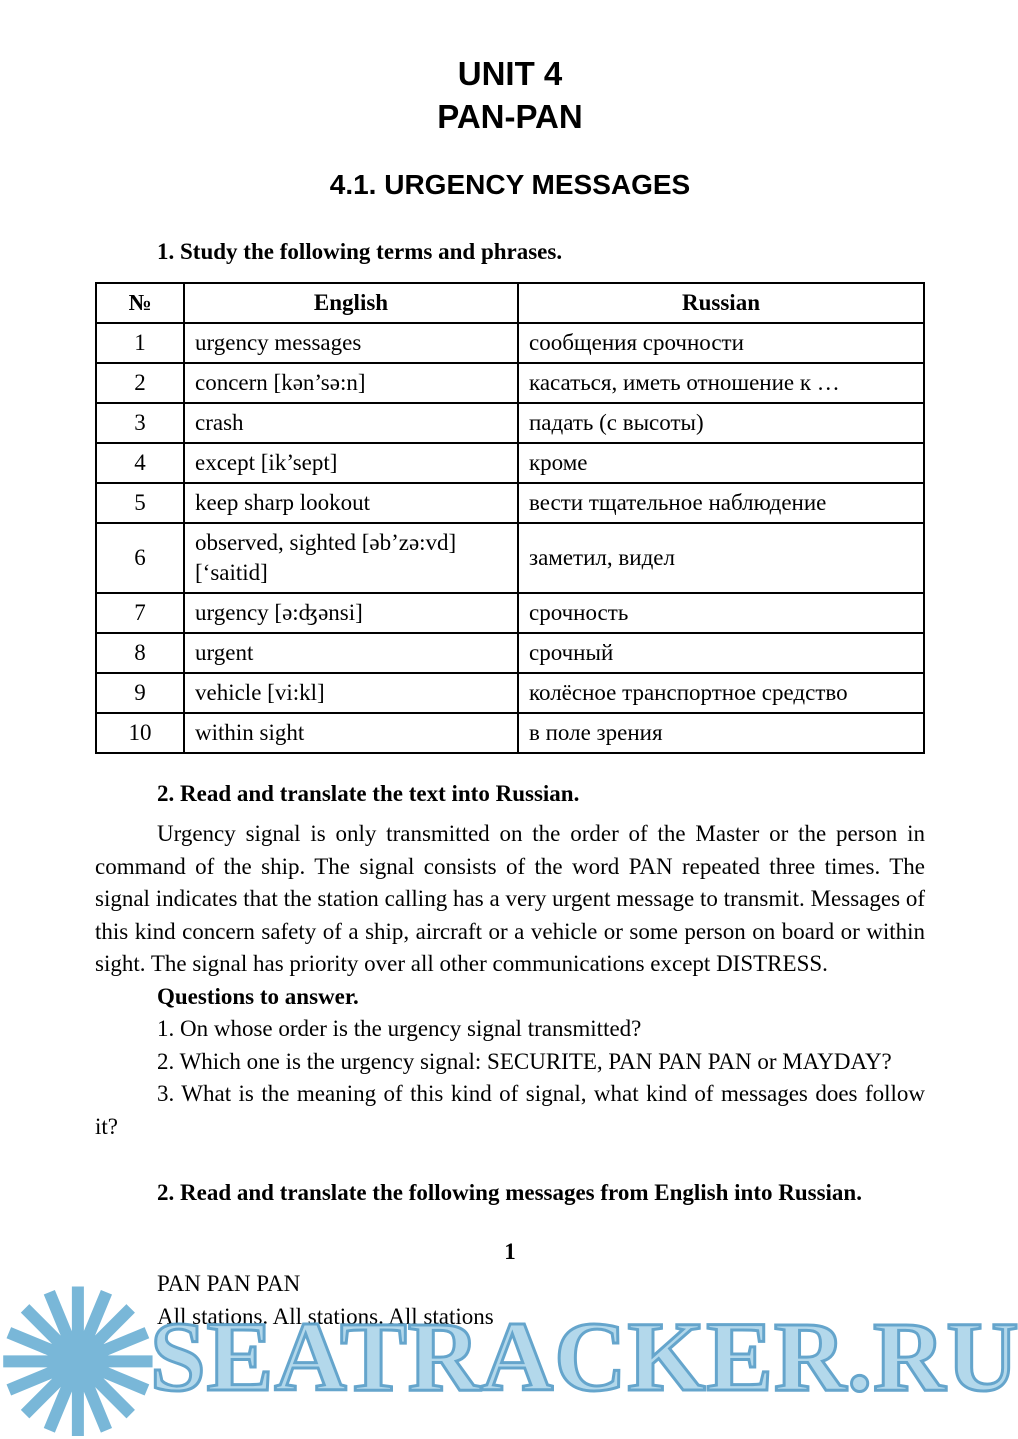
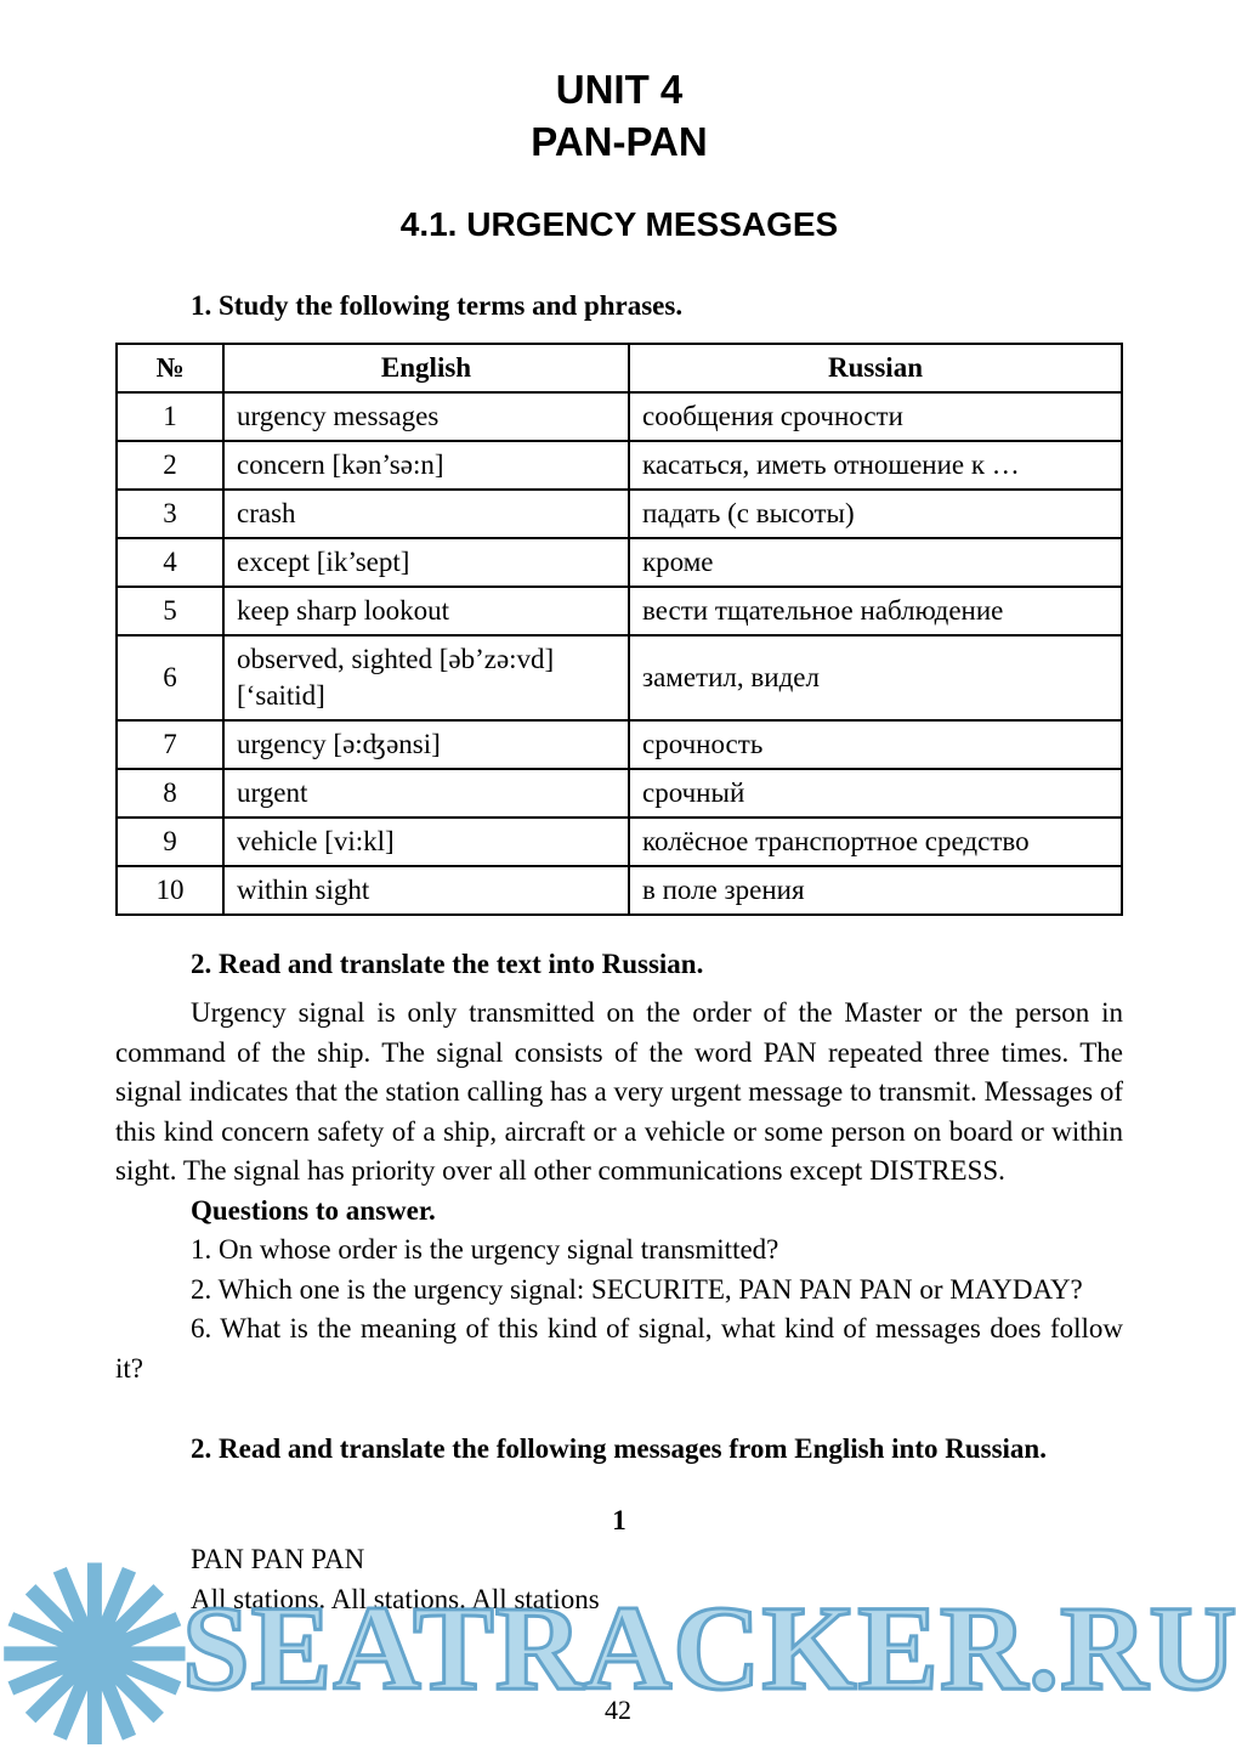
  UNIT 4
  PAN-PAN
  4.1. URGENCY MESSAGES
  1. Study the following terms and phrases.
  №	English	Russian
  1	urgency messages	сообщения срочности
  2	concern [kən’sə:n]	касаться, иметь отношение к …
  3	crash	падать (с высоты)
  4	except [ik’sept]	кроме
  5	keep sharp lookout	вести тщательное наблюдение
  6	observed, sighted [əb’zə:vd] [‘saitid]	заметил, видел
  7	urgency [ə:ʤənsi]	срочность
  8	urgent	срочный
  9	vehicle [vi:kl]	колёсное транспортное средство
  10	within sight	в поле зрения
  2. Read and translate the text into Russian.
  Urgency signal is only transmitted on the order of the Master or the person in command of the ship. The signal consists of the word PAN repeated three times. The signal indicates that the station calling has a very urgent message to transmit. Messages of this kind concern safety of a ship, aircraft or a vehicle or some person on board or within sight. The signal has priority over all other communications except DISTRESS.
  Questions to answer.
  1. On whose order is the urgency signal transmitted?
  2. Which one is the urgency signal: SECURITE, PAN PAN PAN or MAYDAY?
- 3. What is the meaning of this kind of signal, what kind of messages does follow it?
+ 6. What is the meaning of this kind of signal, what kind of messages does follow it?
  2. Read and translate the following messages from English into Russian.
  1
  PAN PAN PAN
  All stations. All stations. All stations
  ✺
  SEATRACKER.RU
+ 42
